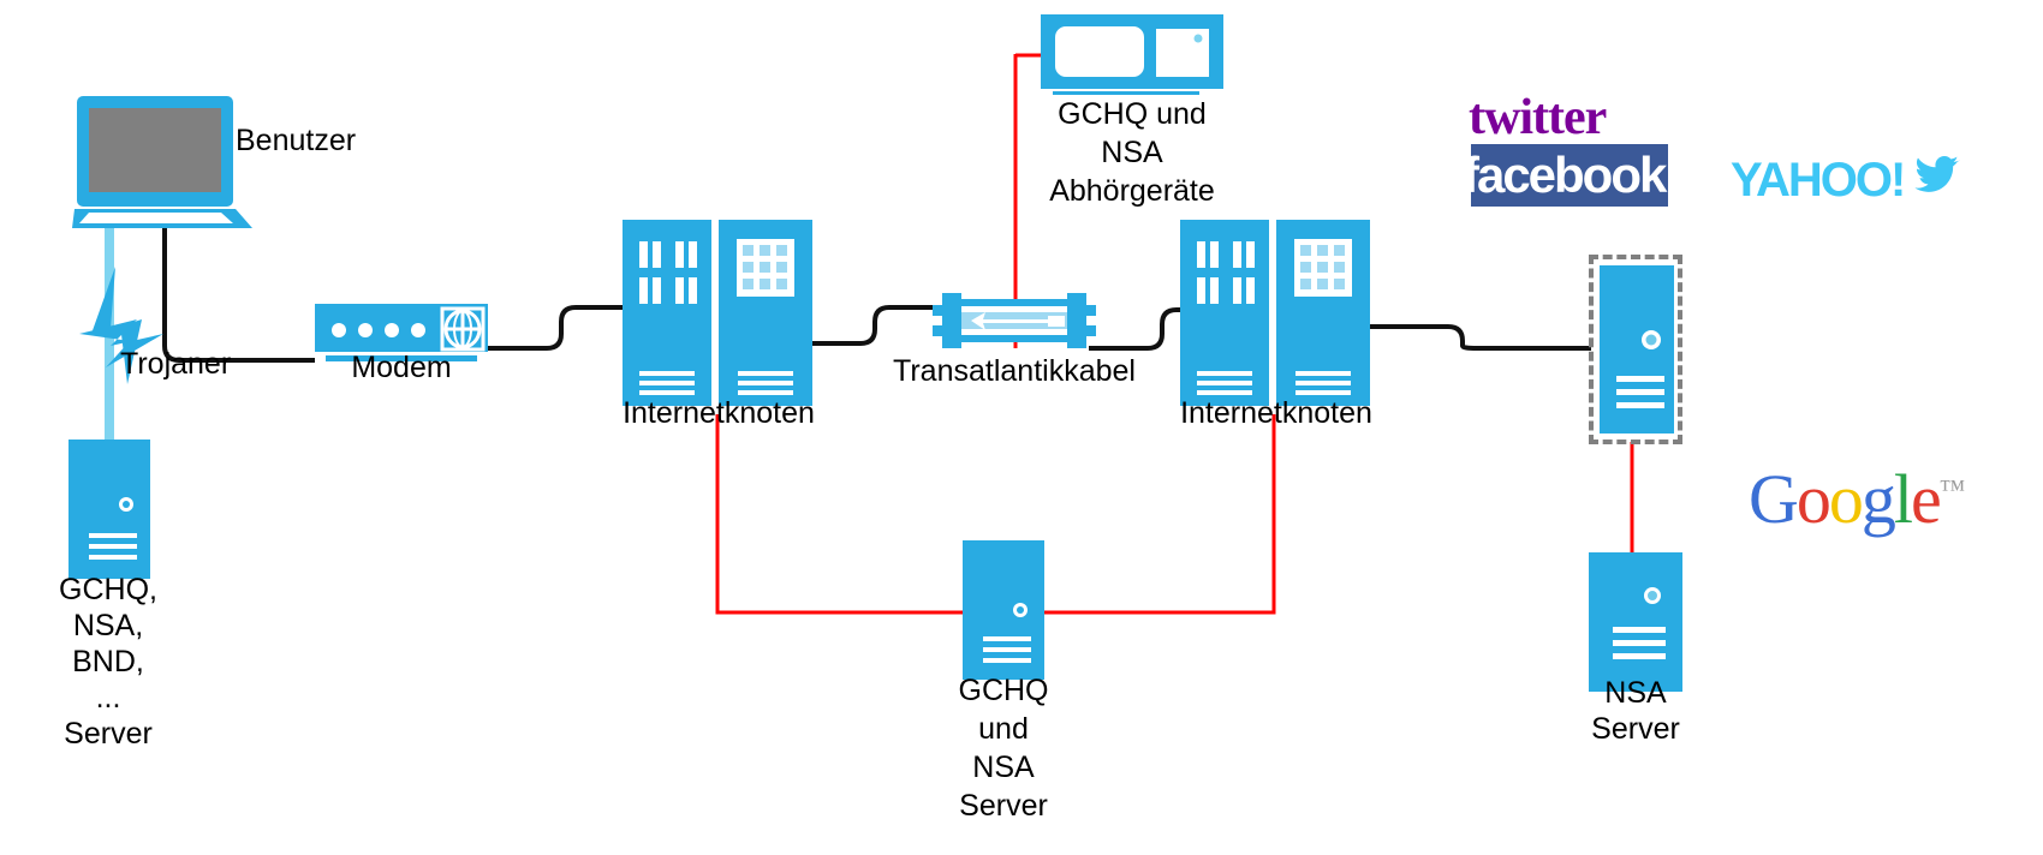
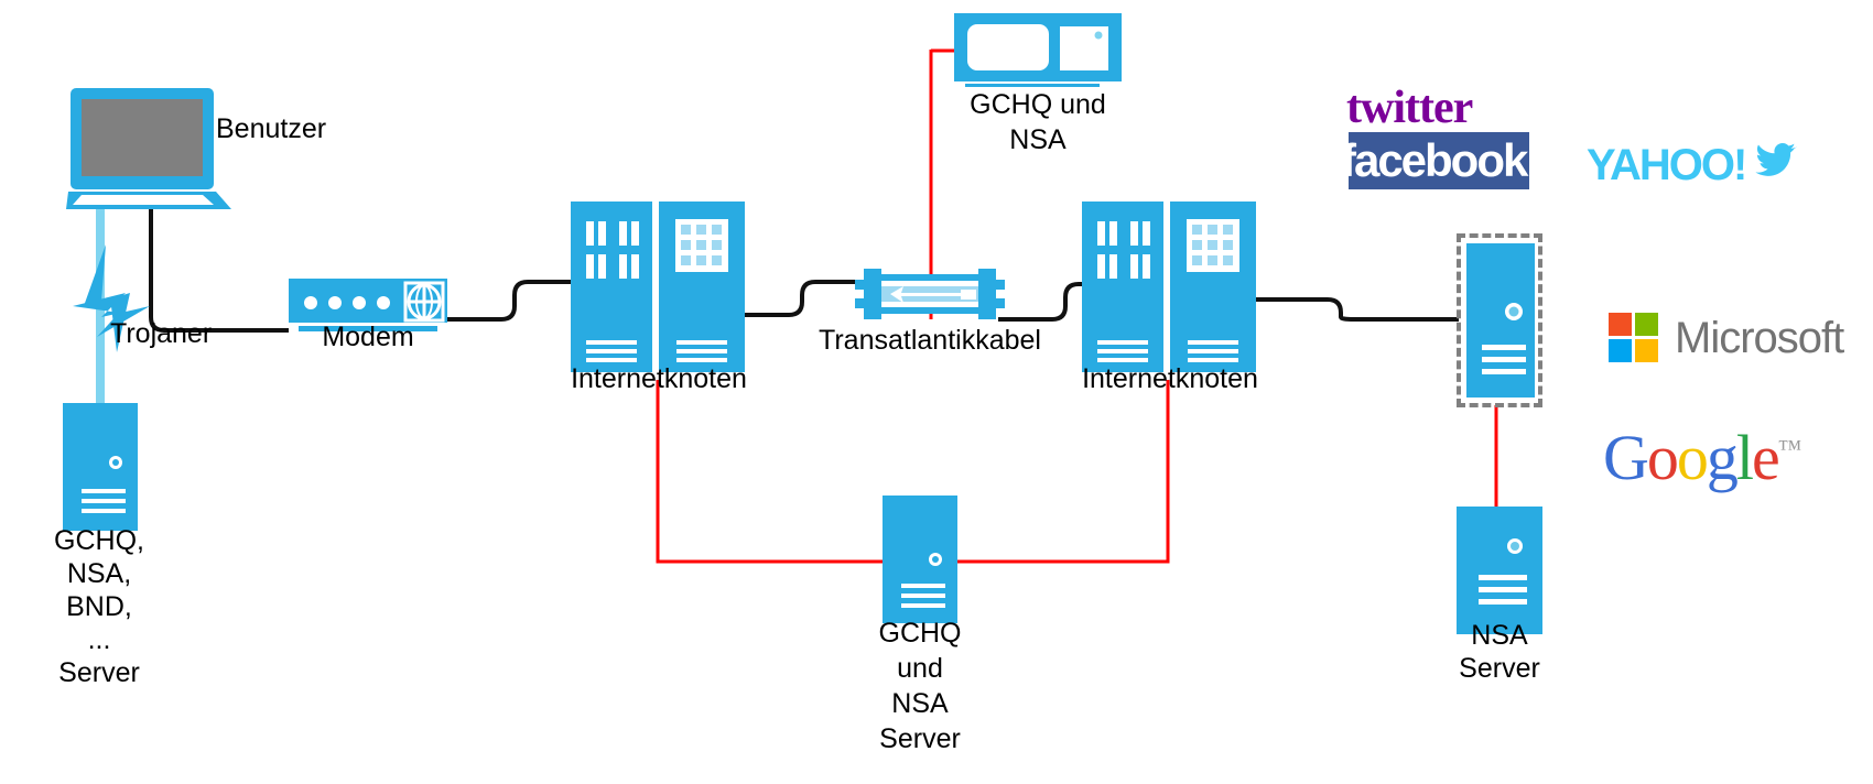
  Benutzer
  Trojaner
  GCHQ,
  NSA,
  BND,
  ...
  Server
  Modem
  Internetknoten
  Transatlantikkabel
  GCHQ und
  NSA
- Abhörgeräte
  Internetknoten
  GCHQ
  und
  NSA
  Server
  NSA
  Server
  twitter
  facebook.
  YAHOO!
+ Microsoft
  Google™
